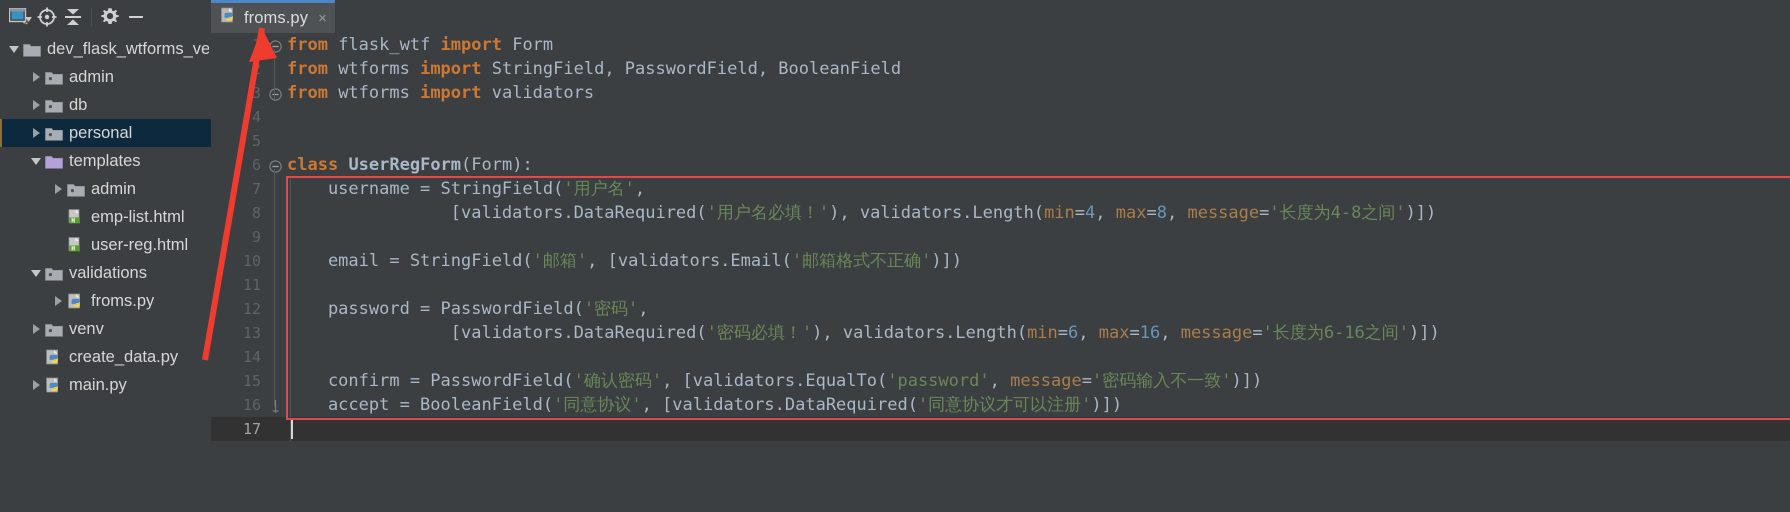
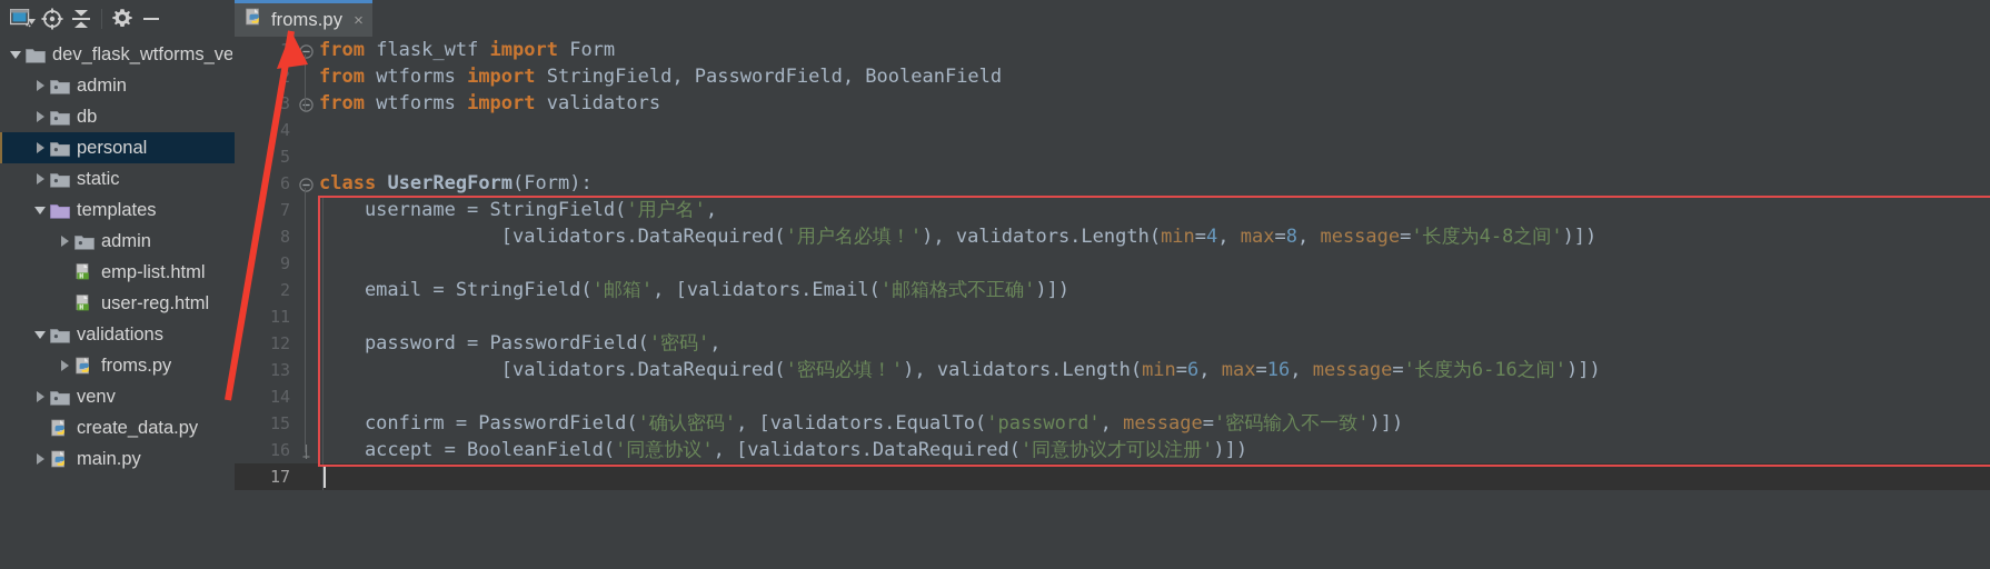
  froms.py
  ×
  dev_flask_wtforms_ve
  admin
  db
  personal
+ static
  templates
  admin
  H
  emp-list.html
  H
  user-reg.html
  validations
  froms.py
  venv
  create_data.py
  main.py
  3
  4
  5
  6
  7
  8
  9
- 10
+ 2
  11
  12
  13
  14
  15
  16
  17
  from flask_wtf import Form
  from wtforms import StringField, PasswordField, BooleanField
  from wtforms import validators
  class UserRegForm(Form):
  username = StringField('用户名',
  [validators.DataRequired('用户名必填！'), validators.Length(min=4, max=8, message='长度为4-8之间')])
  email = StringField('邮箱', [validators.Email('邮箱格式不正确')])
  password = PasswordField('密码',
  [validators.DataRequired('密码必填！'), validators.Length(min=6, max=16, message='长度为6-16之间')])
  confirm = PasswordField('确认密码', [validators.EqualTo('password', message='密码输入不一致')])
  accept = BooleanField('同意协议', [validators.DataRequired('同意协议才可以注册')])
